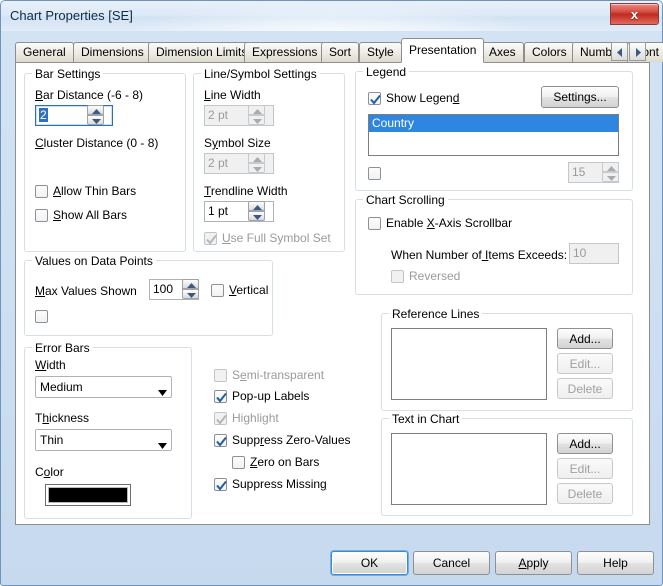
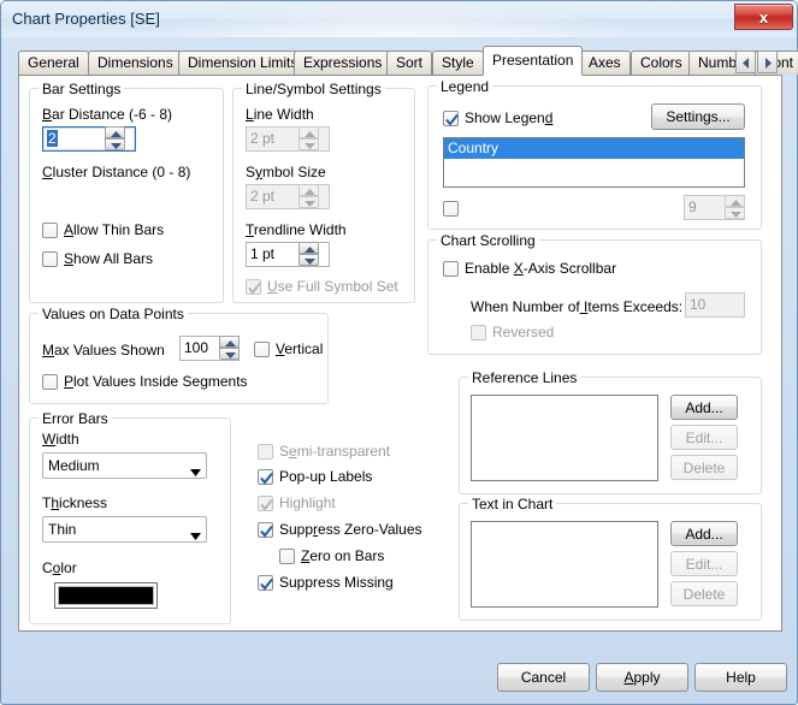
  Chart Properties [SE]
  x
  General
  Dimensions
  Dimension Limit
  Expressions
  Sort
  Style
  Presentation
  Axes
  Colors
  Bar Settings
  Bar Distance (-6 - 8)
  2
  Cluster Distance (0 - 8)
  Allow Thin Bars
  Show All Bars
  Line/Symbol Settings
  Line Width
  2 pt
  Symbol Size
  2 pt
  Trendline Width
  1 pt
  Use Full Symbol Set
  Values on Data Points
  Max Values Shown
  100
  Vertical
+ Plot Values Inside Segments
  Error Bars
  Width
  Medium
  Thickness
  Thin
  Color
  Semi-transparent
  Pop-up Labels
  Highlight
  Suppress Zero-Values
  Zero on Bars
  Suppress Missing
  Legend
  Show Legend
  Settings...
  Country
- 15
+ 9
  Chart Scrolling
  Enable X-Axis Scrollbar
  When Number of Items Exceeds:
  10
  Reversed
  Reference Lines
  Add...
  Edit...
  Delete
  Text in Chart
  Add...
  Edit...
  Delete
- OK
  Cancel
  Apply
  Help
